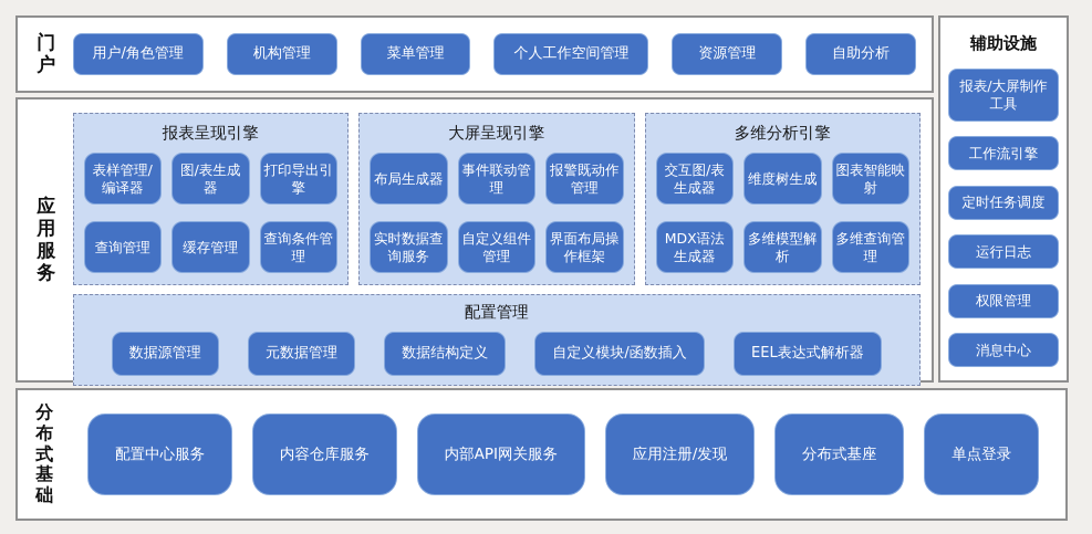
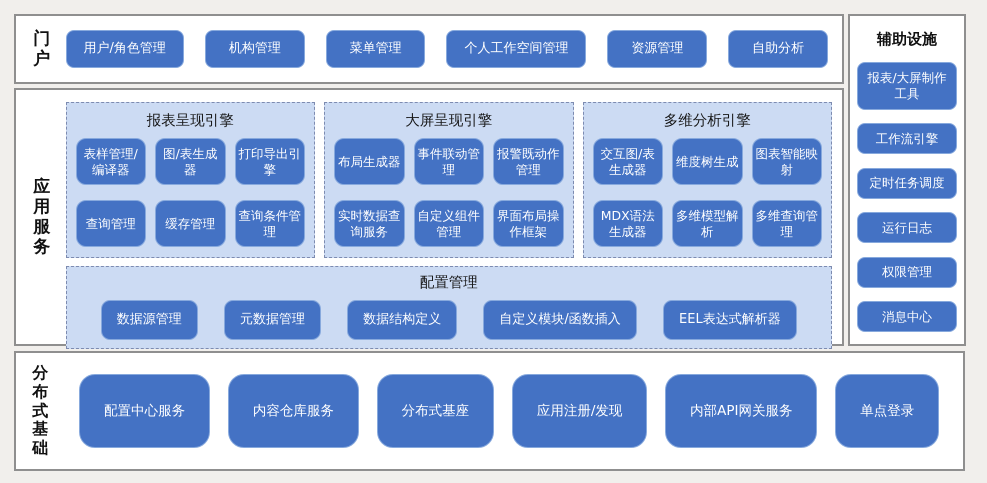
  门户
  用户/角色管理
  机构管理
  菜单管理
  个人工作空间管理
  资源管理
  自助分析
  应用服务
  报表呈现引擎
  表样管理/编译器
  图/表生成器
  打印导出引擎
  查询管理
  缓存管理
  查询条件管理
  大屏呈现引擎
  布局生成器
  事件联动管理
  报警既动作管理
  实时数据查询服务
  自定义组件管理
  界面布局操作框架
  多维分析引擎
  交互图/表生成器
  维度树生成
  图表智能映射
  MDX语法生成器
  多维模型解析
  多维查询管理
  配置管理
  数据源管理
  元数据管理
  数据结构定义
  自定义模块/函数插入
  EEL表达式解析器
  辅助设施
  报表/大屏制作工具
  工作流引擎
  定时任务调度
  运行日志
  权限管理
  消息中心
  分布式基础
  配置中心服务
  内容仓库服务
- 内部API网关服务
+ 分布式基座
  应用注册/发现
- 分布式基座
+ 内部API网关服务
  单点登录
